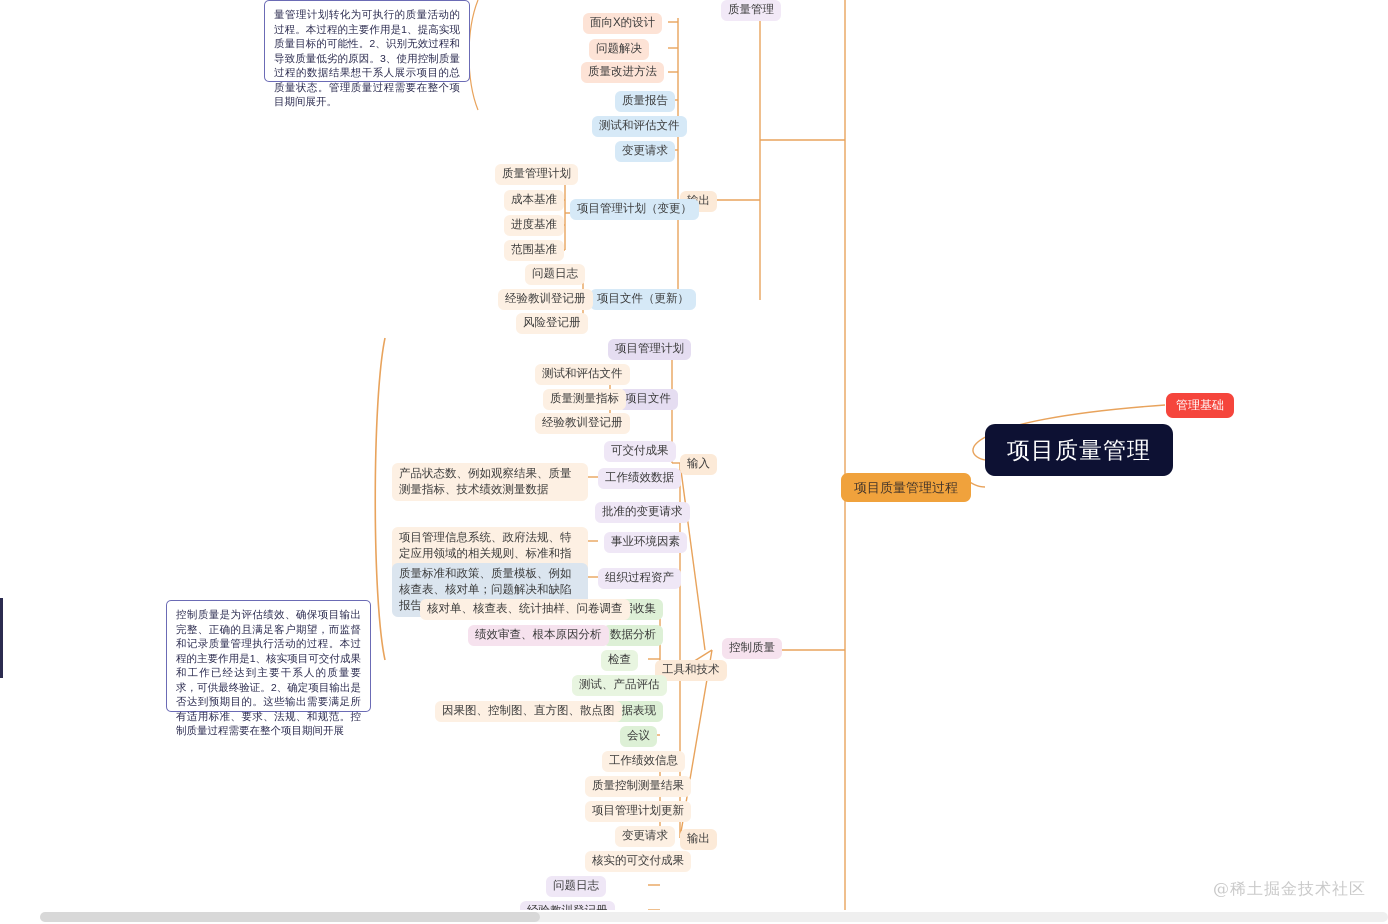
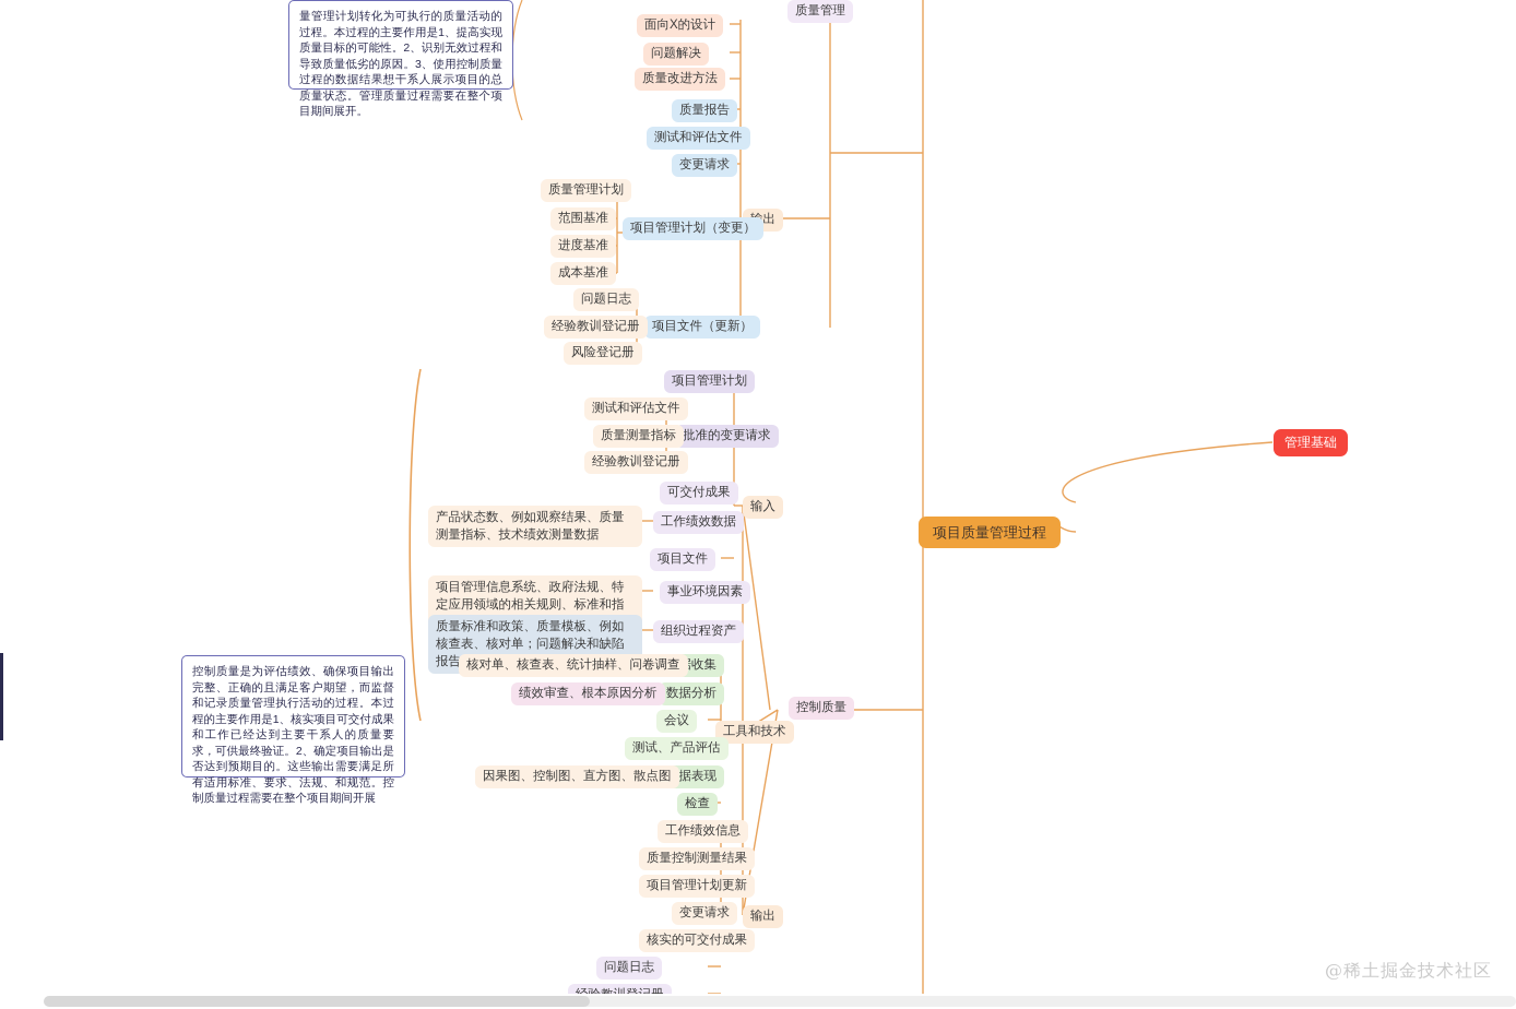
- 项目质量管理
  管理基础
  项目质量管理过程
  质量管理
  量管理计划转化为可执行的质量活动的过程。本过程的主要作用是1、提高实现质量目标的可能性。2、识别无效过程和导致质量低劣的原因。3、使用控制质量过程的数据结果想干系人展示项目的总质量状态。管理质量过程需要在整个项目期间展开。
  面向X的设计
  问题解决
  质量改进方法
  质量报告
  测试和评估文件
  变更请求
  项目管理计划（变更）
  质量管理计划
- 成本基准
+ 范围基准
  进度基准
- 范围基准
+ 成本基准
  项目文件（更新）
  问题日志
  经验教训登记册
  风险登记册
  控制质量
  控制质量是为评估绩效、确保项目输出完整、正确的且满足客户期望，而监督和记录质量管理执行活动的过程。本过程的主要作用是1、核实项目可交付成果和工作已经达到主要干系人的质量要求，可供最终验证。2、确定项目输出是否达到预期目的。这些输出需要满足所有适用标准、要求、法规、和规范。控制质量过程需要在整个项目期间开展
  输入
  项目管理计划
- 项目文件
+ 批准的变更请求
  测试和评估文件
  质量测量指标
  经验教训登记册
  可交付成果
  工作绩效数据
  产品状态数、例如观察结果、质量测量指标、技术绩效测量数据
- 批准的变更请求
+ 项目文件
  事业环境因素
  项目管理信息系统、政府法规、特定应用领域的相关规则、标准和指
  组织过程资产
  质量标准和政策、质量模板、例如核查表、核对单；问题解决和缺陷报告
  工具和技术
  核对单、核查表、统计抽样、问卷调查
  数据分析
  绩效审查、根本原因分析
- 检查
+ 会议
  测试、产品评估
  据表现
  因果图、控制图、直方图、散点图
- 会议
+ 检查
  输出
  工作绩效信息
  质量控制测量结果
  项目管理计划更新
  变更请求
  核实的可交付成果
  问题日志
  @稀土掘金技术社区
